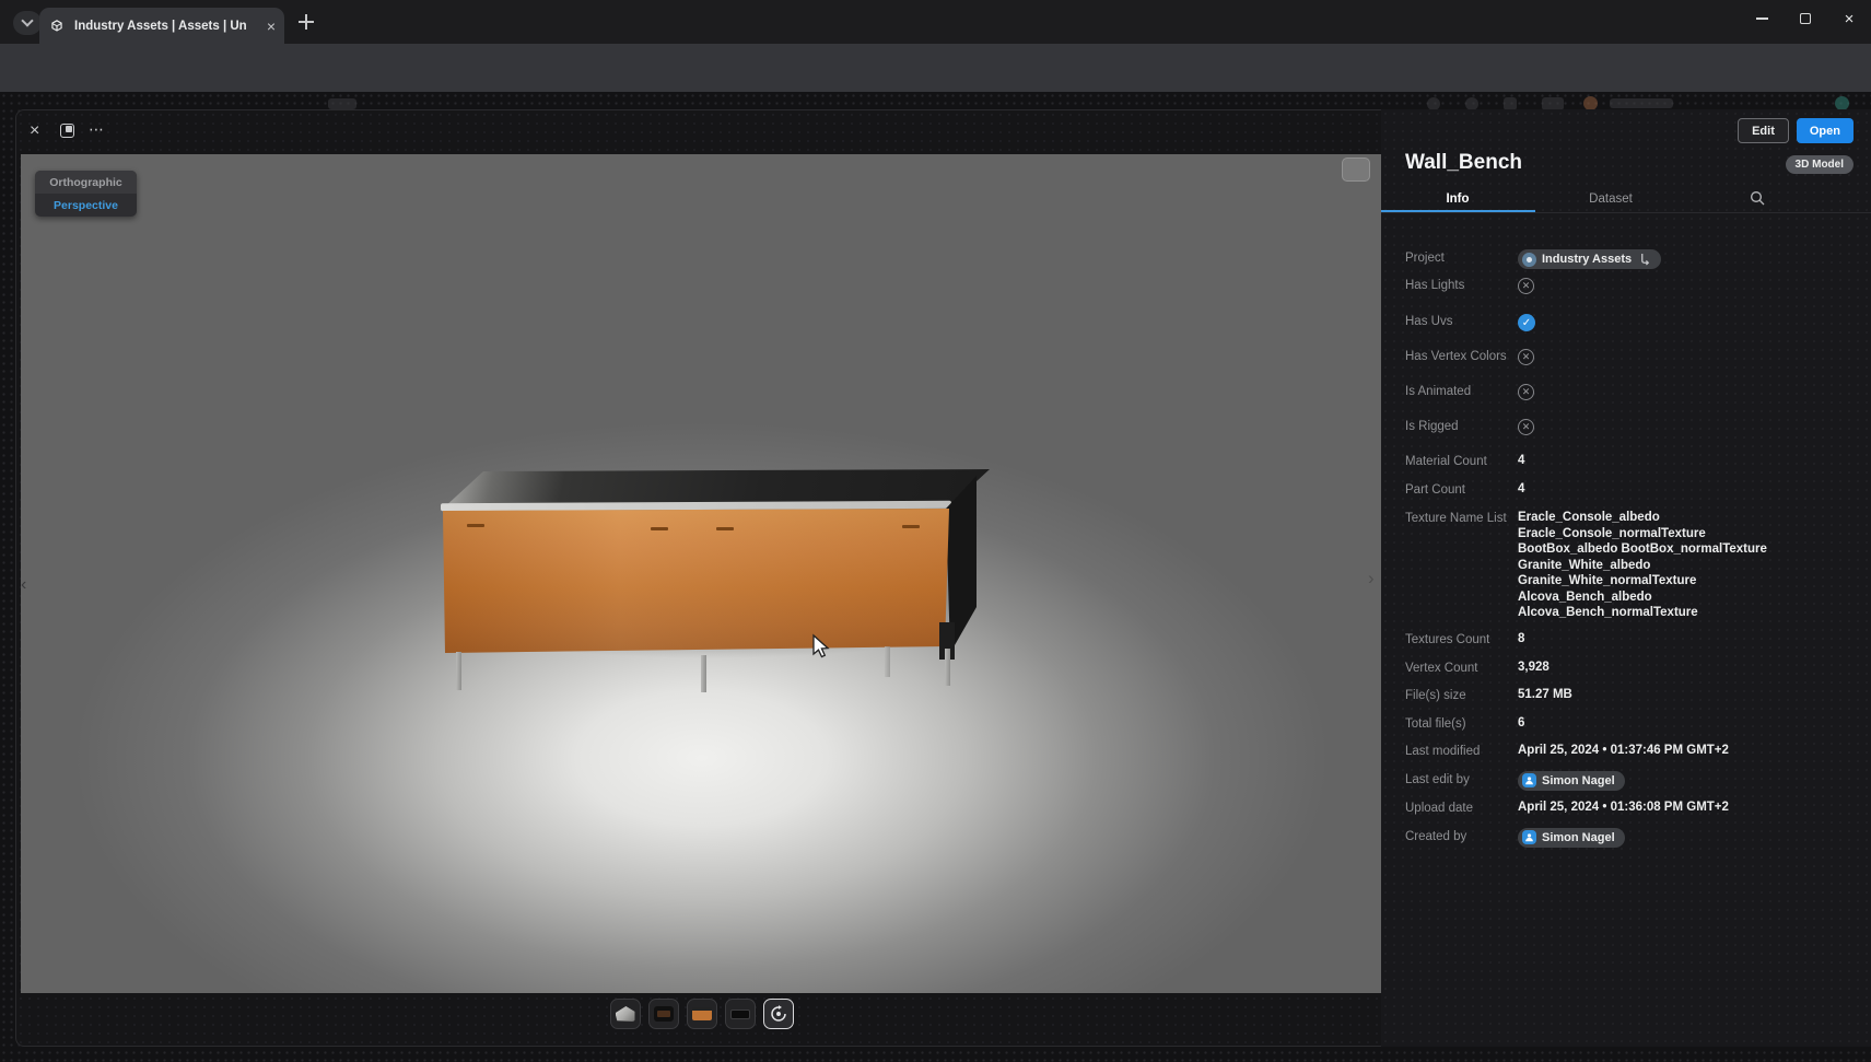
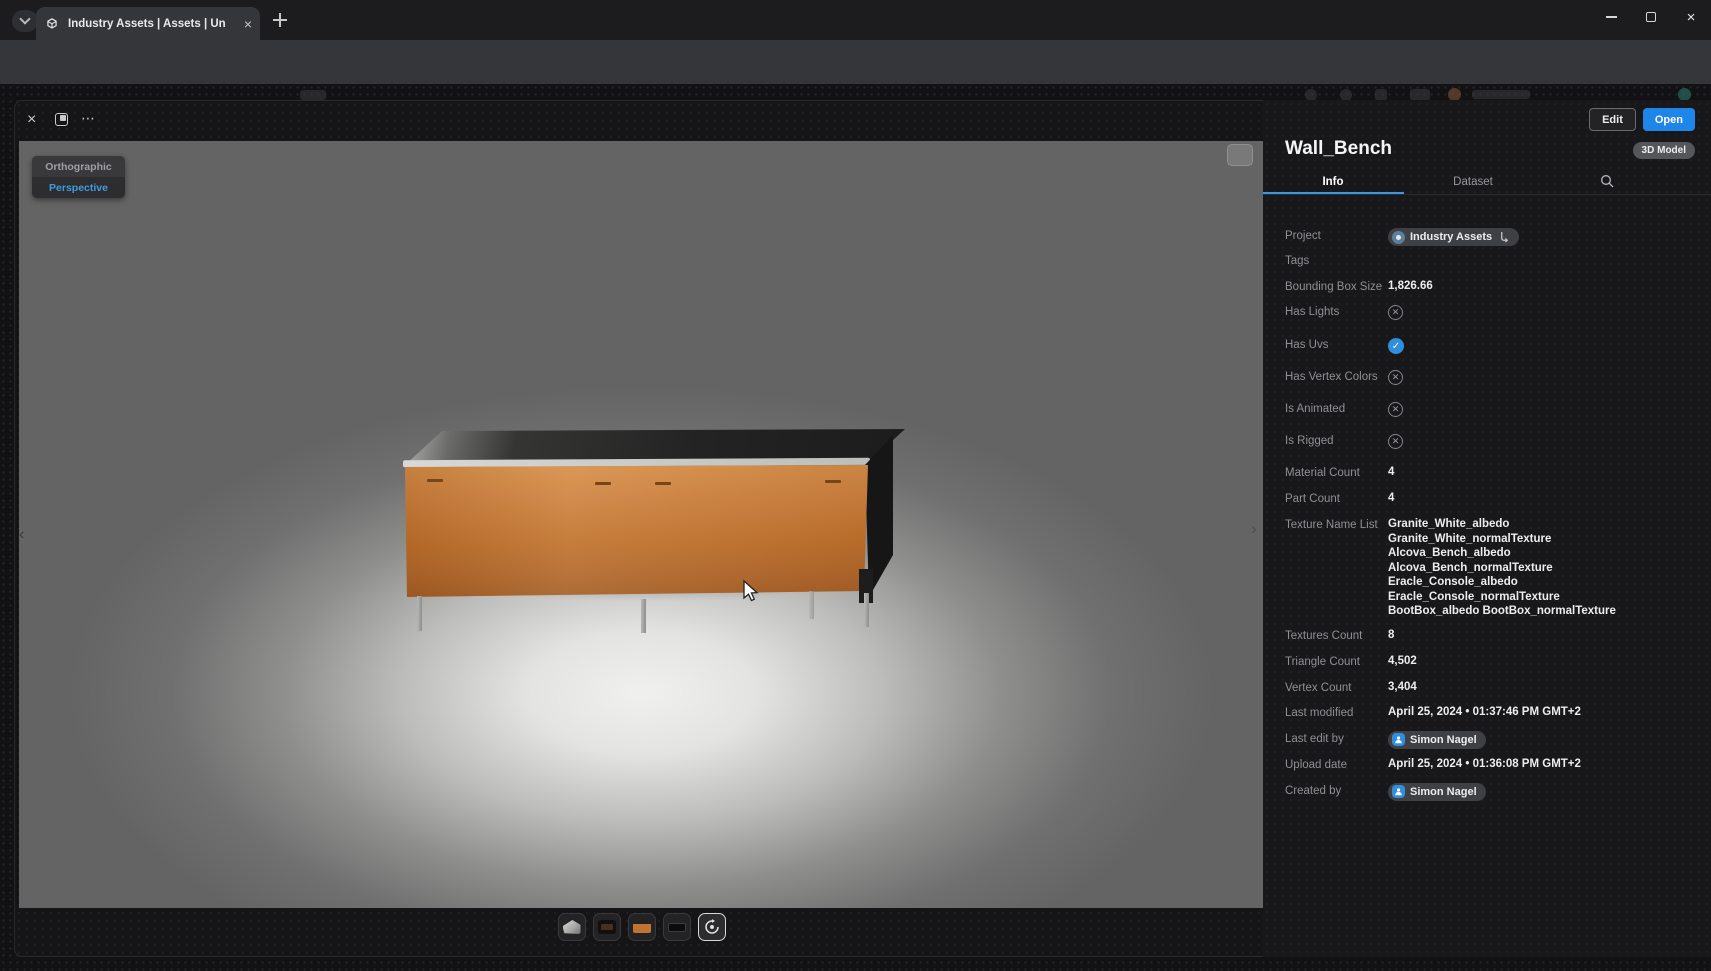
  Industry Assets | Assets | Un
  ×
  ×
  ×
  ⋯
  Orthographic
  Perspective
  ‹
  Edit
  Open
  Wall_Bench
  3D Model
  Info
  Dataset
  Project
  Industry Assets
+ Tags
+ Bounding Box Size
+ 1,826.66
  Has Lights
  ✕
  Has Uvs
  ✓
  Has Vertex Colors
  ✕
  Is Animated
  ✕
  Is Rigged
  ✕
  Material Count
  4
  Part Count
  4
  Texture Name List
- Eracle_Console_albedo Eracle_Console_normalTexture
+ Granite_White_albedo Granite_White_normalTexture
- BootBox_albedo BootBox_normalTexture
+ Alcova_Bench_albedo Alcova_Bench_normalTexture
- Granite_White_albedo Granite_White_normalTexture
+ Eracle_Console_albedo Eracle_Console_normalTexture
- Alcova_Bench_albedo Alcova_Bench_normalTexture
+ BootBox_albedo BootBox_normalTexture
  Textures Count
  8
+ Triangle Count
+ 4,502
  Vertex Count
- 3,928
+ 3,404
- File(s) size
- 51.27 MB
- Total file(s)
- 6
  Last modified
  April 25, 2024 • 01:37:46 PM GMT+2
  Last edit by
  Simon Nagel
  Upload date
  April 25, 2024 • 01:36:08 PM GMT+2
  Created by
  Simon Nagel
